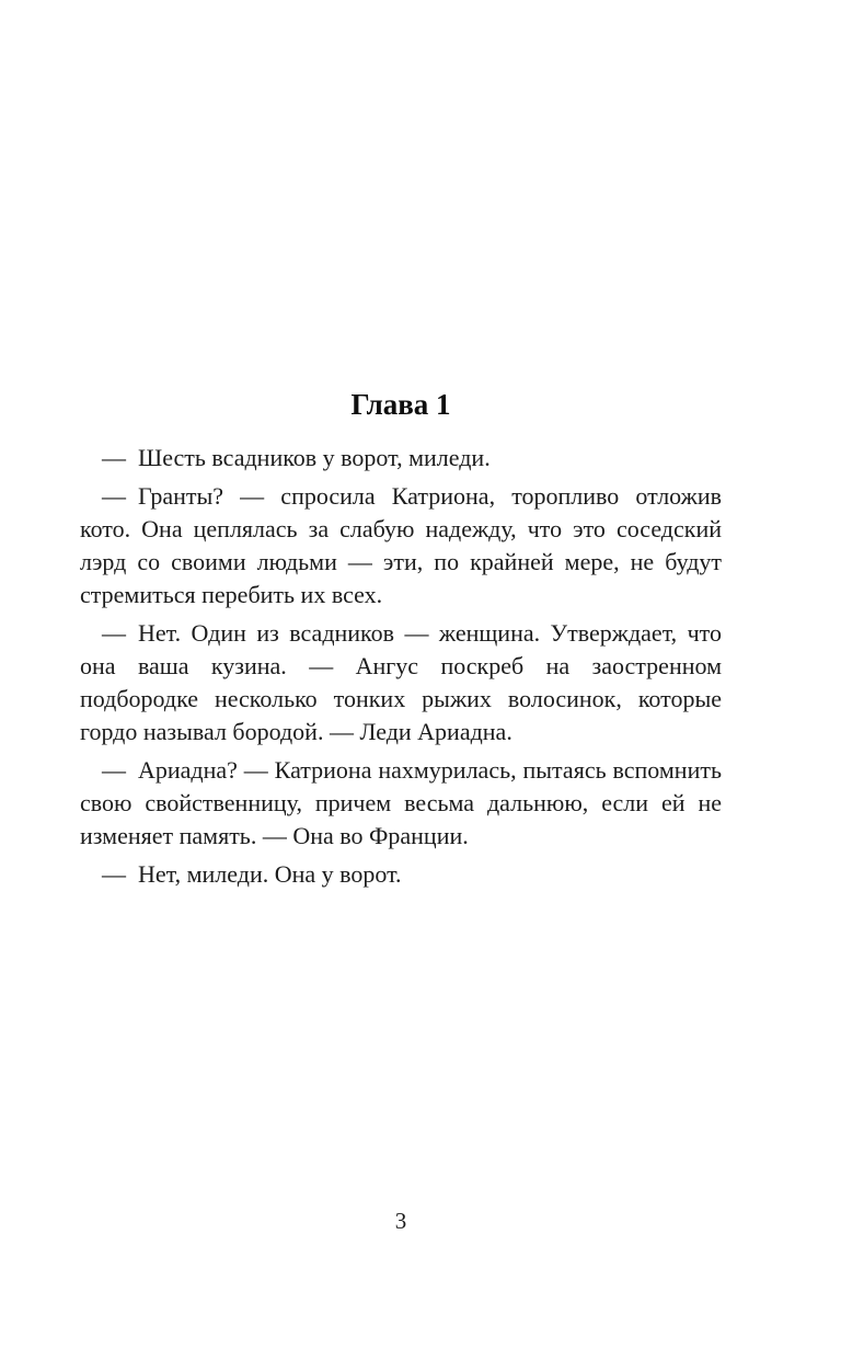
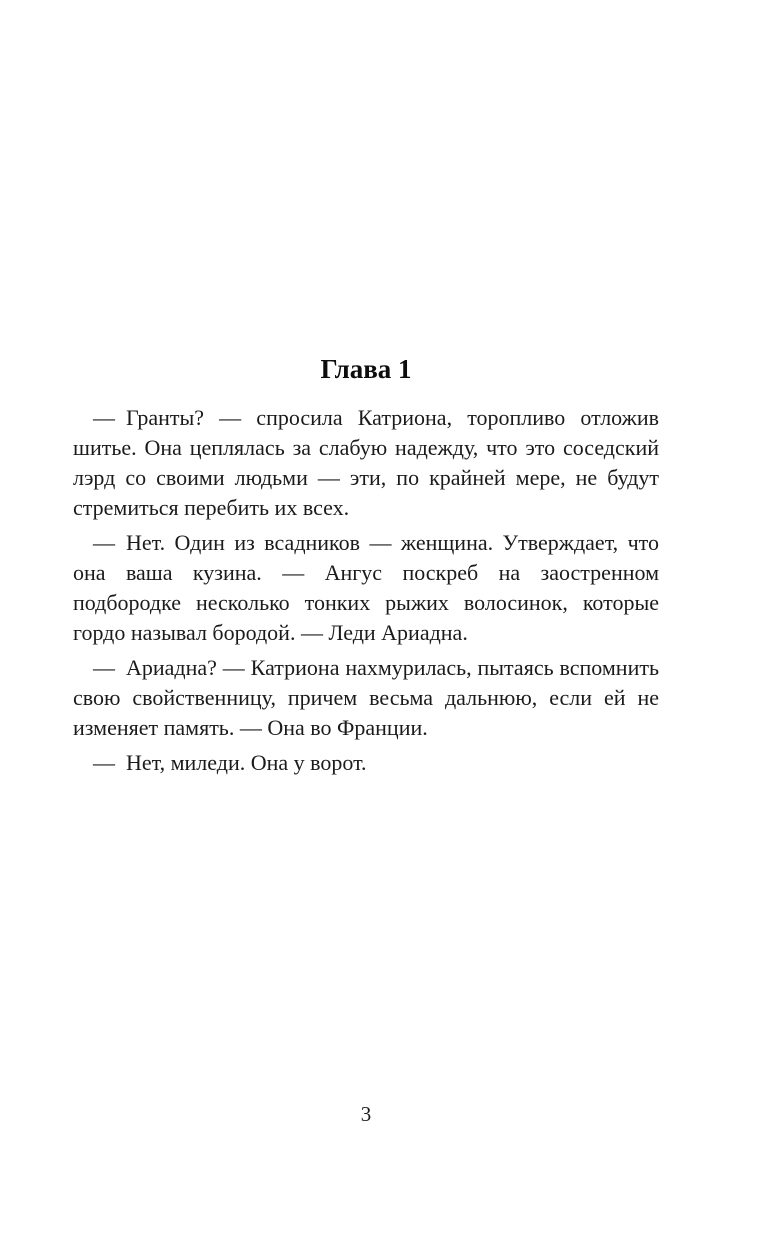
  Глава 1
- — Шесть всадников у ворот, миледи.
- — Гранты? — спросила Катриона, торопливо отло­жив кото. Она цеплялась за слабую надежду, что это соседский лэрд со своими людьми — эти, по крайней мере, не будут стремиться перебить их всех.
+ — Гранты? — спросила Катриона, торопливо отло­жив шитье. Она цеплялась за слабую надежду, что это соседский лэрд со своими людьми — эти, по крайней мере, не будут стремиться перебить их всех.
  — Нет. Один из всадников — женщина. Утверждает, что она ваша кузина. — Ангус поскреб на заостренном подбородке несколько тонких рыжих волосинок, кото­рые гордо называл бородой. — Леди Ариадна.
  — Ариадна? — Катриона нахмурилась, пытаясь вспомнить свою свойственницу, причем весьма даль­нюю, если ей не изменяет память. — Она во Франции.
  — Нет, миледи. Она у ворот.
  3
